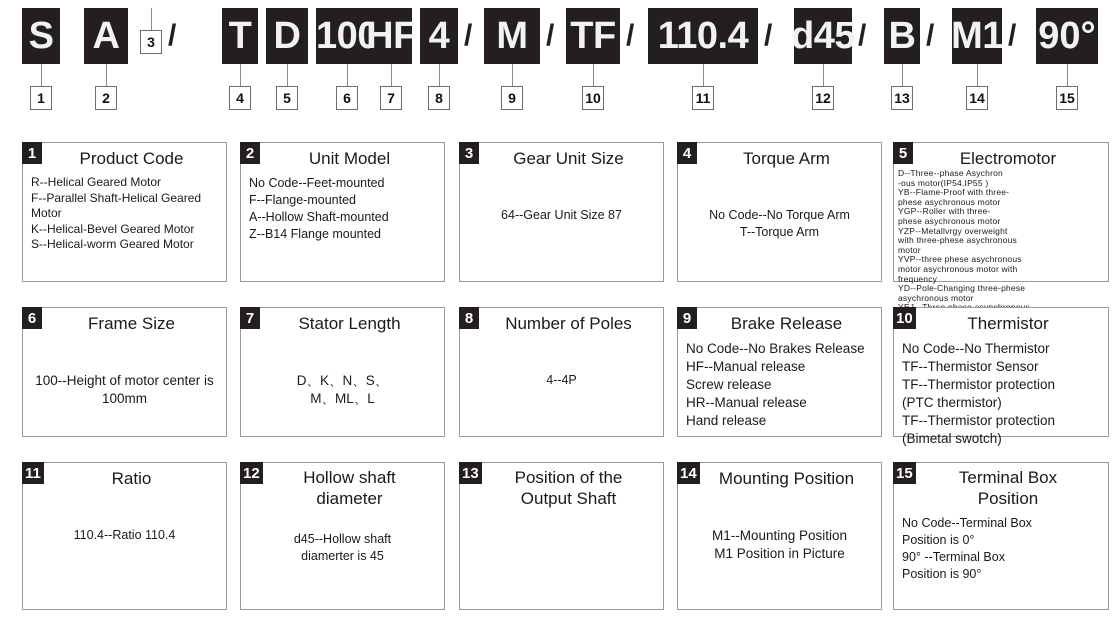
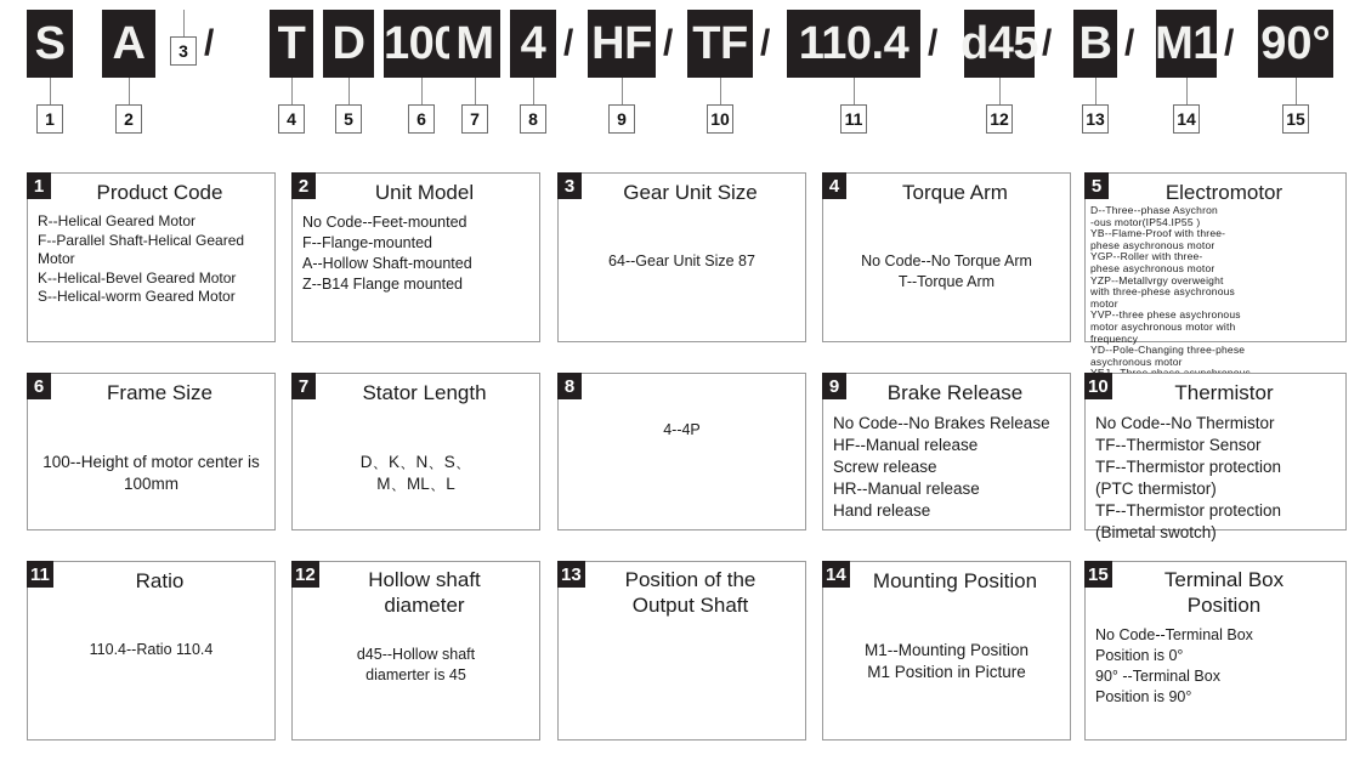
  S
  1
  A
  2
  3
  /
  T
  4
  D
  5
  100
  6
- HF
+ M
  7
  4
  8
  /
- M
+ HF
  9
  /
  TF
  10
  /
  110.4
  11
  /
  d45
  12
  /
  B
  13
  /
  M1
  14
  /
  90°
  15
  1
  Product Code
  R--Helical Geared Motor
  F--Parallel Shaft-Helical Geared
  Motor
  K--Helical-Bevel Geared Motor
  S--Helical-worm Geared Motor
  2
  Unit Model
  No Code--Feet-mounted
  F--Flange-mounted
  A--Hollow Shaft-mounted
  Z--B14 Flange mounted
  3
  Gear Unit Size
  64--Gear Unit Size 87
  4
  Torque Arm
  No Code--No Torque Arm
  T--Torque Arm
  5
  Electromotor
  D--Three--phase Asychron
  -ous motor(IP54.IP55 )
  YB--Flame-Proof with three-
  phese asychronous motor
  YGP--Roller with three-
  phese asychronous motor
  YZP--Metallvrgy overweight
  with three-phese asychronous
  motor
  YVP--three phese asychronous
  motor asychronous motor with
  frequency
  YD--Pole-Changing three-phese
  asychronous motor
  6
  Frame Size
  100--Height of motor center is
  100mm
  7
  Stator Length
  D、K、N、S、
  M、ML、L
  8
- Number of Poles
  4--4P
  9
  Brake Release
  No Code--No Brakes Release
  HF--Manual release
  Screw release
  HR--Manual release
  Hand release
  10
  Thermistor
  No Code--No Thermistor
  TF--Thermistor Sensor
  TF--Thermistor protection
  (PTC thermistor)
  TF--Thermistor protection
  (Bimetal swotch)
  11
  Ratio
  110.4--Ratio 110.4
  12
  Hollow shaft
  diameter
  d45--Hollow shaft
  diamerter is 45
  13
  Position of the
  Output Shaft
  14
  Mounting Position
  M1--Mounting Position
  M1 Position in Picture
  15
  Terminal Box
  Position
  No Code--Terminal Box
  Position is 0°
  90° --Terminal Box
  Position is 90°
